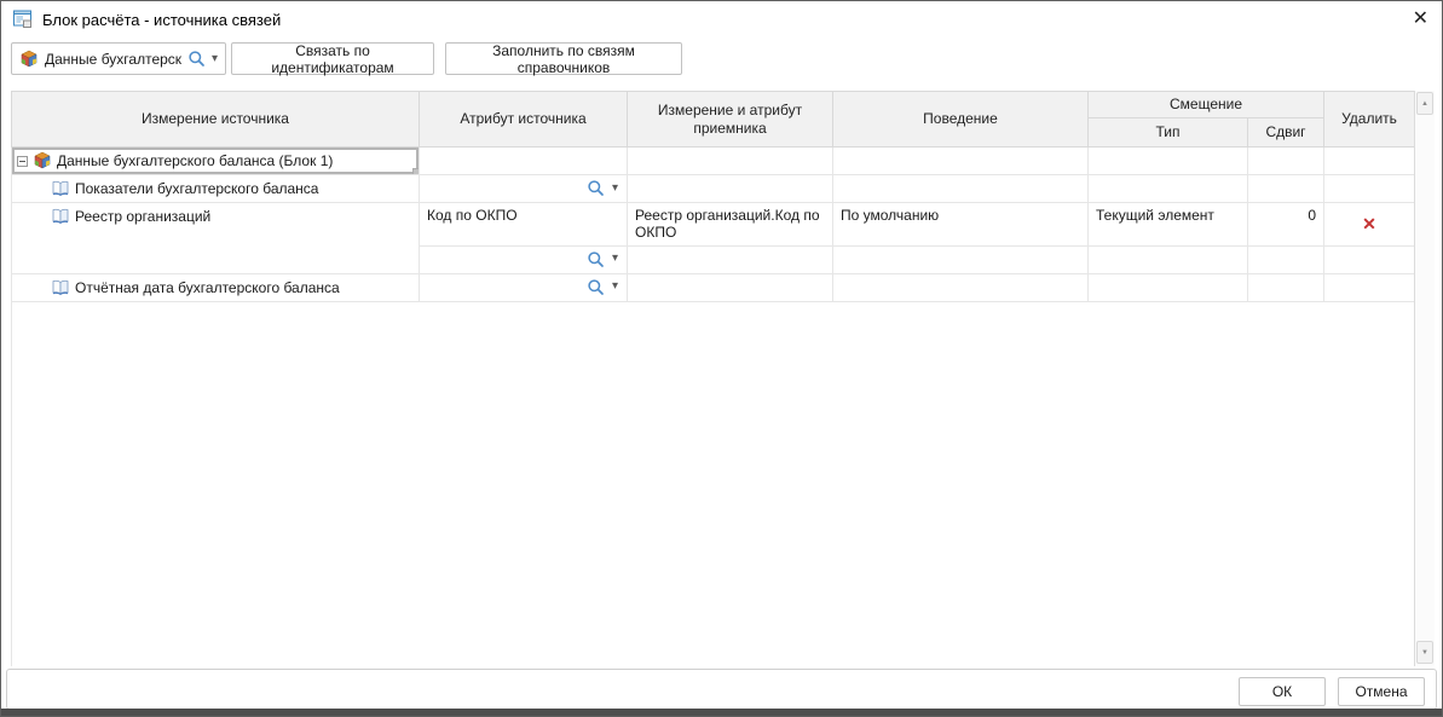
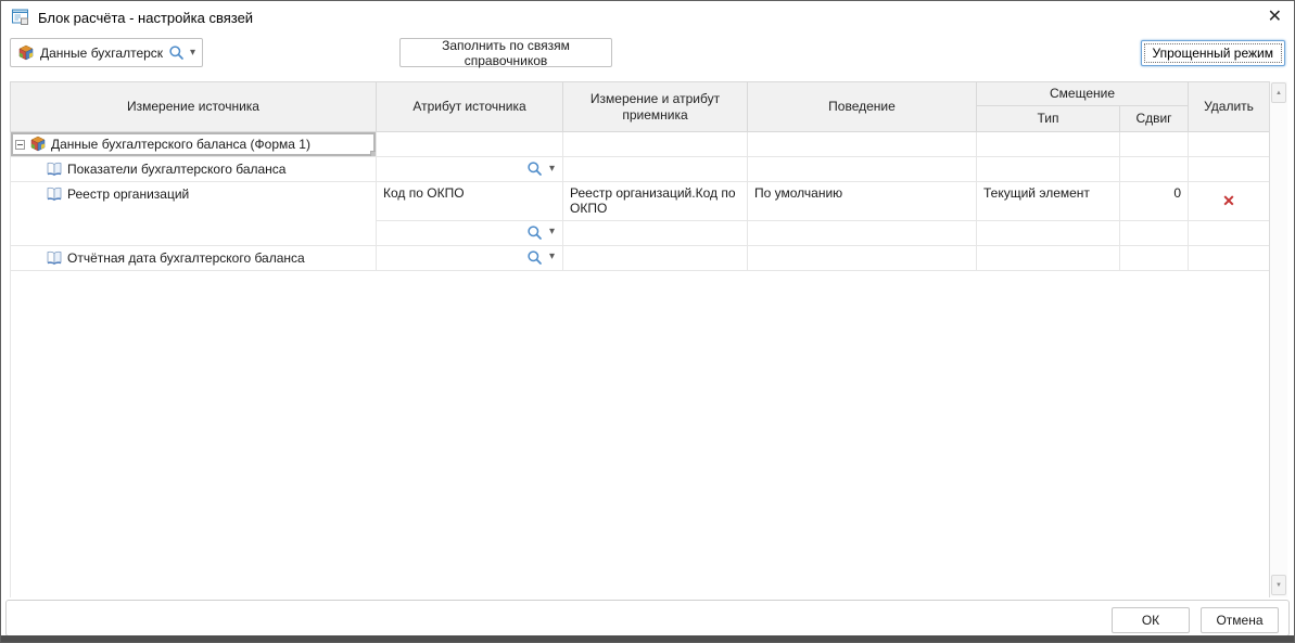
- Блок расчёта - источника связей
+ Блок расчёта - настройка связей
  ✕
  Данные бухгалтерск
  ▾
- Связать по идентификаторам
  Заполнить по связям справочников
+ Упрощенный режим
  Измерение источника	Атрибут источника	Измерение и атрибут приемника	Поведение	Смещение	Удалить
  Тип	Сдвиг
- Данные бухгалтерского баланса (Блок 1)
+ Данные бухгалтерского баланса (Форма 1)
  Показатели бухгалтерского баланса	▾
  Реестр организаций	Код по ОКПО	Реестр организаций.Код по ОКПО	По умолчанию	Текущий элемент	0	✕
  ▾
  Отчётная дата бухгалтерского баланса	▾
  ОК
  Отмена
